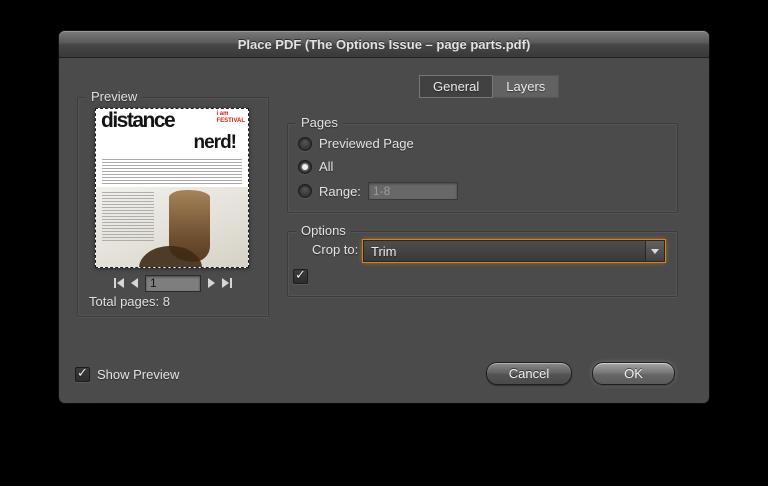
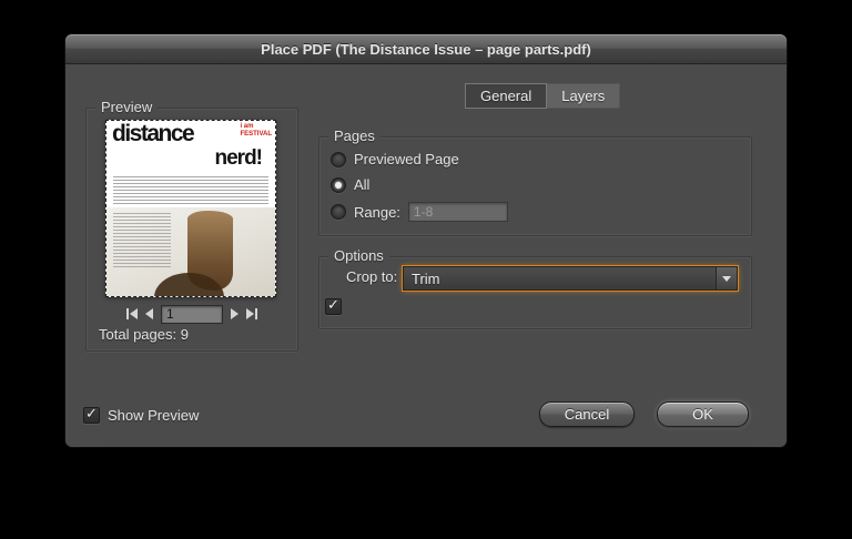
- Place PDF (The Options Issue – page parts.pdf)
+ Place PDF (The Distance Issue – page parts.pdf)
  General
  Layers
  Preview
  distance
  nerd!
  1
- Total pages: 8
+ Total pages: 9
  Pages
  Previewed Page
  All
  Range:
  1-8
  Options
  Crop to:
  Trim
  Show Preview
  Cancel
  OK
